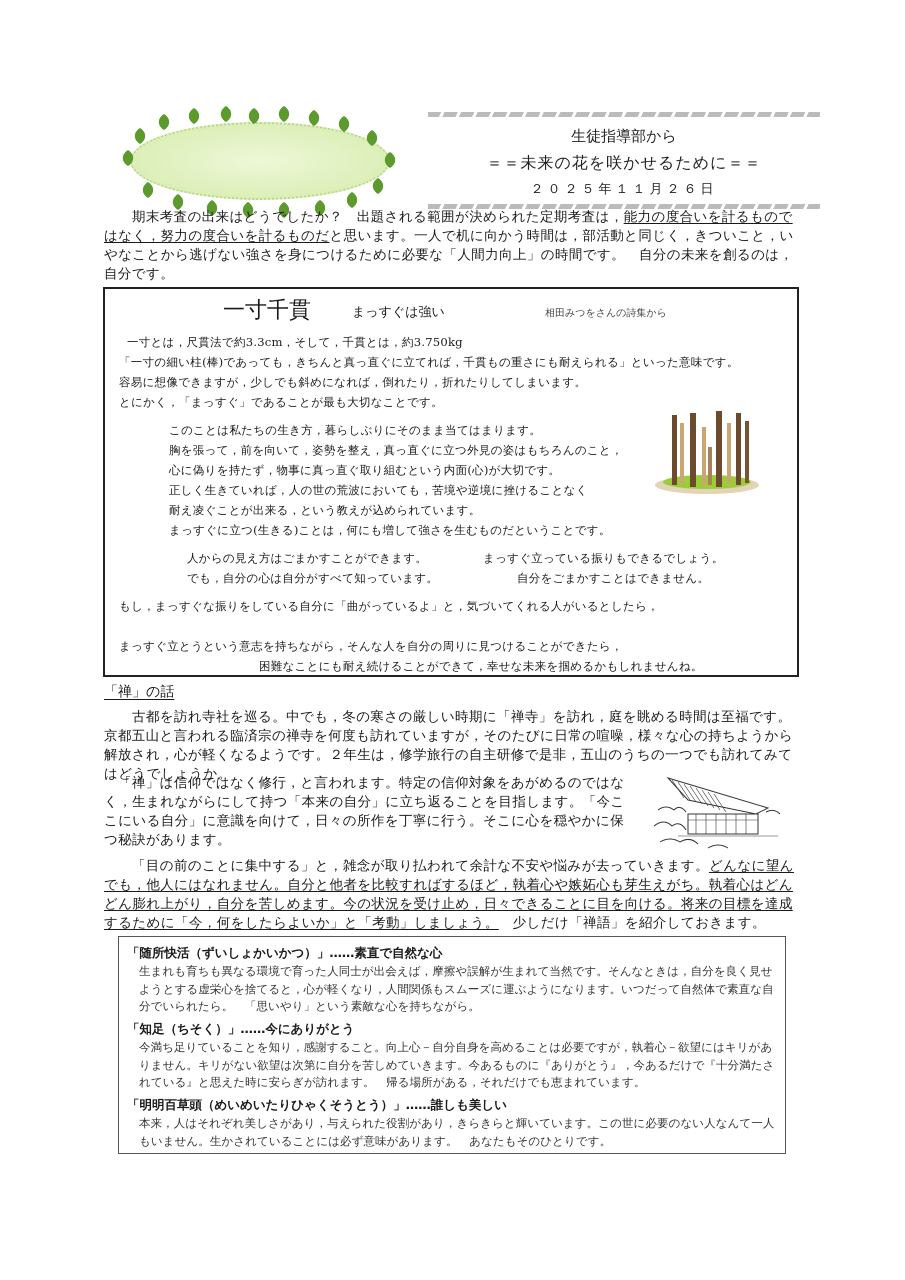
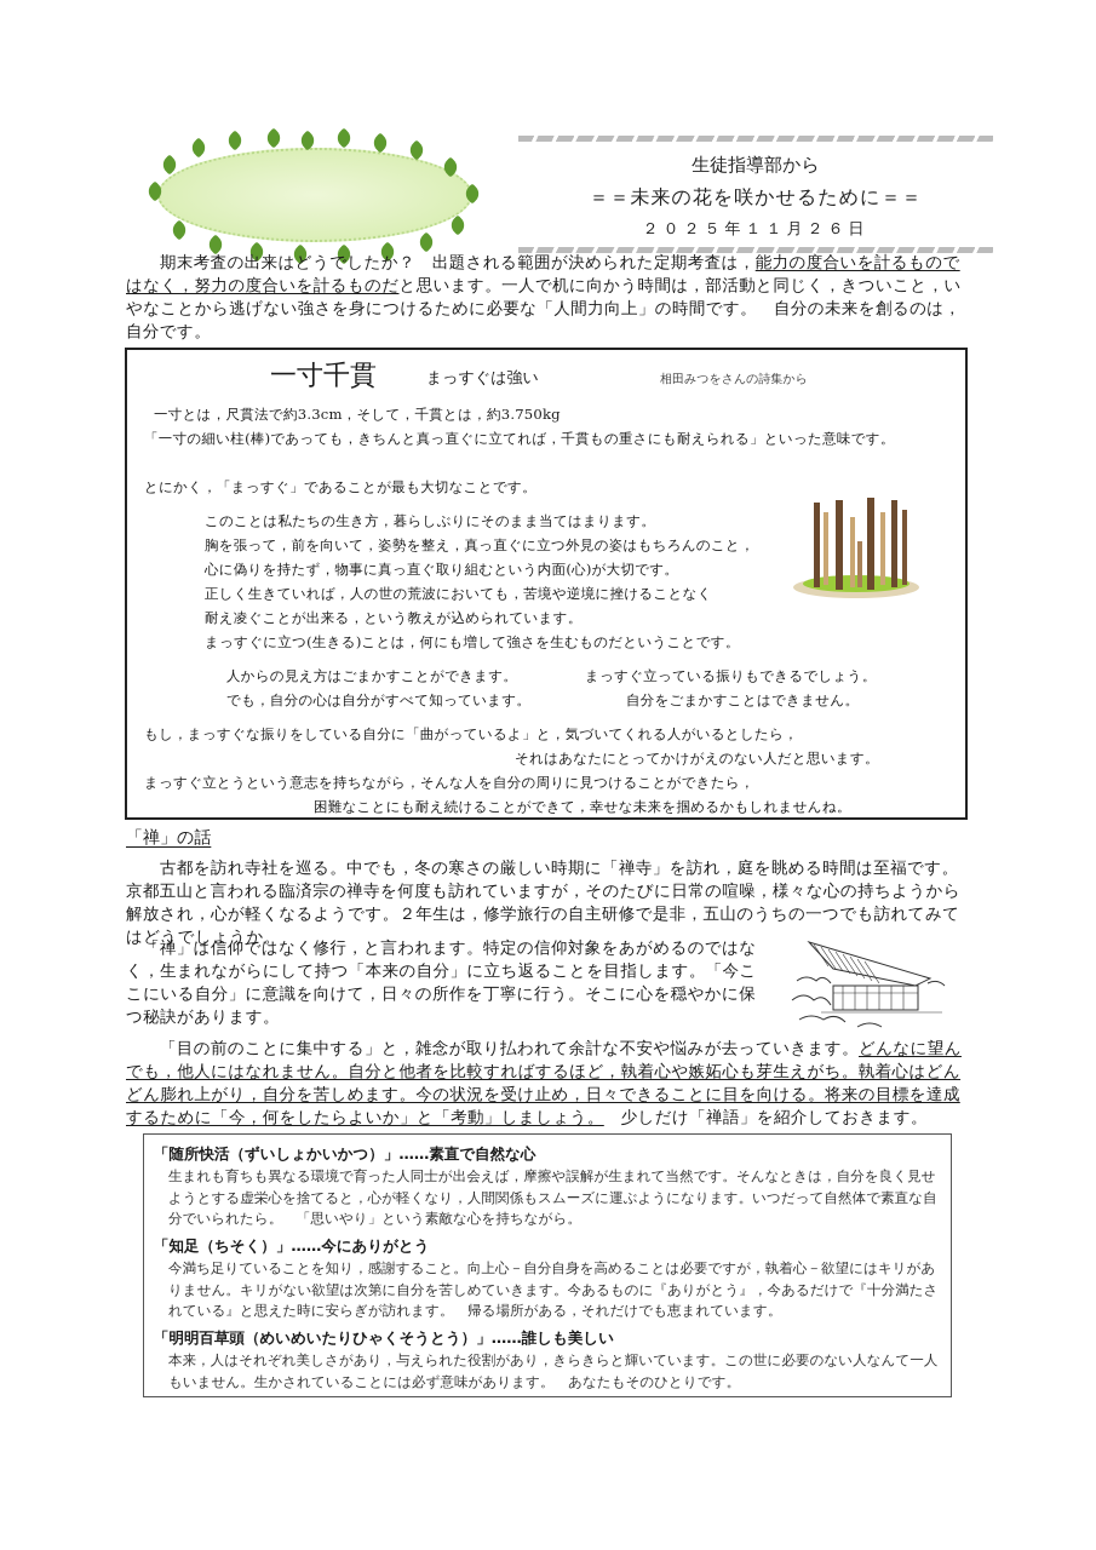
  生徒指導部から
  ＝＝未来の花を咲かせるために＝＝
  ２０２５年１１月２６日
  期末考査の出来はどうでしたか？ 出題される範囲が決められた定期考査は，能力の度合いを計るものではなく，努力の度合いを計るものだと思います。一人で机に向かう時間は，部活動と同じく，きついこと，いやなことから逃げない強さを身につけるために必要な「人間力向上」の時間です。 自分の未来を創るのは，自分です。
  一寸千貫
  まっすぐは強い
  相田みつをさんの詩集から
  一寸とは，尺貫法で約3.3cm，そして，千貫とは，約3.750kg
  「一寸の細い柱(棒)であっても，きちんと真っ直ぐに立てれば，千貫もの重さにも耐えられる」といった意味です。
- 容易に想像できますが，少しでも斜めになれば，倒れたり，折れたりしてしまいます。
  とにかく，「まっすぐ」であることが最も大切なことです。
  このことは私たちの生き方，暮らしぶりにそのまま当てはまります。
  胸を張って，前を向いて，姿勢を整え，真っ直ぐに立つ外見の姿はもちろんのこと，
  心に偽りを持たず，物事に真っ直ぐ取り組むという内面(心)が大切です。
  正しく生きていれば，人の世の荒波においても，苦境や逆境に挫けることなく
  耐え凌ぐことが出来る，という教えが込められています。
  まっすぐに立つ(生きる)ことは，何にも増して強さを生むものだということです。
  人からの見え方はごまかすことができます。
  まっすぐ立っている振りもできるでしょう。
  でも，自分の心は自分がすべて知っています。
  自分をごまかすことはできません。
  もし，まっすぐな振りをしている自分に「曲がっているよ」と，気づいてくれる人がいるとしたら，
+ それはあなたにとってかけがえのない人だと思います。
  まっすぐ立とうという意志を持ちながら，そんな人を自分の周りに見つけることができたら，
  困難なことにも耐え続けることができて，幸せな未来を掴めるかもしれませんね。
  「禅」の話
  古都を訪れ寺社を巡る。中でも，冬の寒さの厳しい時期に「禅寺」を訪れ，庭を眺める時間は至福です。京都五山と言われる臨済宗の禅寺を何度も訪れていますが，そのたびに日常の喧噪，様々な心の持ちようから解放され，心が軽くなるようです。２年生は，修学旅行の自主研修で是非，五山のうちの一つでも訪れてみてはどうでしょうか。
  「禅」は信仰ではなく修行，と言われます。特定の信仰対象をあがめるのではなく，生まれながらにして持つ「本来の自分」に立ち返ることを目指します。「今ここにいる自分」に意識を向けて，日々の所作を丁寧に行う。そこに心を穏やかに保つ秘訣があります。
  「目の前のことに集中する」と，雑念が取り払われて余計な不安や悩みが去っていきます。どんなに望んでも，他人にはなれません。自分と他者を比較すればするほど，執着心や嫉妬心も芽生えがち。執着心はどんどん膨れ上がり，自分を苦しめます。今の状況を受け止め，日々できることに目を向ける。将来の目標を達成するために「今，何をしたらよいか」と「考動」しましょう。 少しだけ「禅語」を紹介しておきます。
  「随所快活（ずいしょかいかつ）」……素直で自然な心
  生まれも育ちも異なる環境で育った人同士が出会えば，摩擦や誤解が生まれて当然です。そんなときは，自分を良く見せようとする虚栄心を捨てると，心が軽くなり，人間関係もスムーズに運ぶようになります。いつだって自然体で素直な自分でいられたら。 「思いやり」という素敵な心を持ちながら。
  「知足（ちそく）」……今にありがとう
  今満ち足りていることを知り，感謝すること。向上心－自分自身を高めることは必要ですが，執着心－欲望にはキリがありません。キリがない欲望は次第に自分を苦しめていきます。今あるものに『ありがとう』，今あるだけで『十分満たされている』と思えた時に安らぎが訪れます。 帰る場所がある，それだけでも恵まれています。
  「明明百草頭（めいめいたりひゃくそうとう）」……誰しも美しい
  本来，人はそれぞれ美しさがあり，与えられた役割があり，きらきらと輝いています。この世に必要のない人なんて一人もいません。生かされていることには必ず意味があります。 あなたもそのひとりです。
